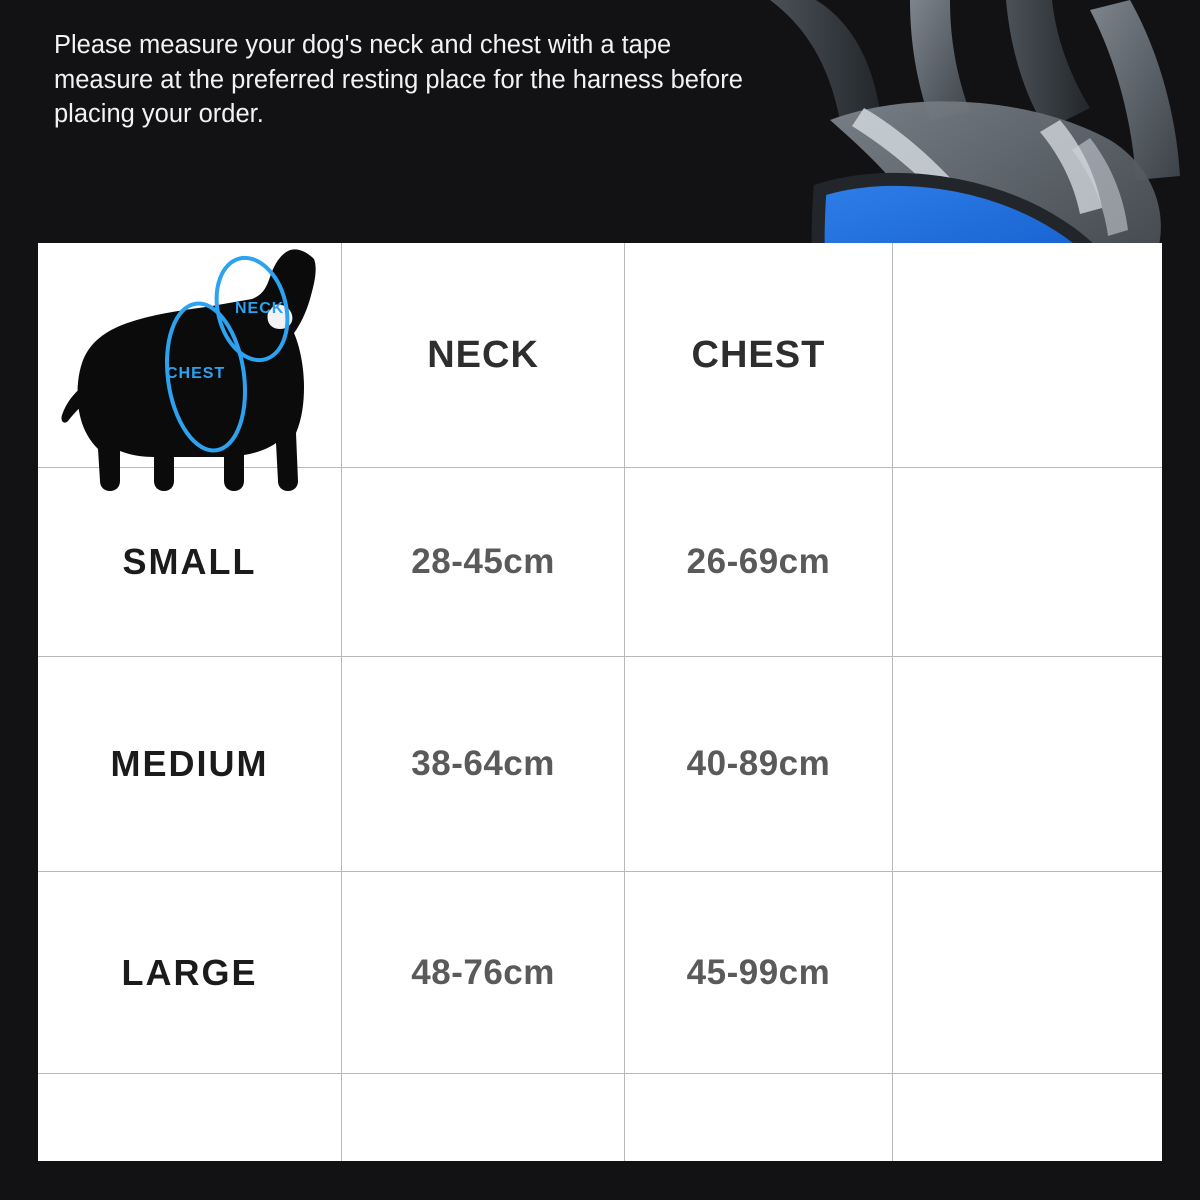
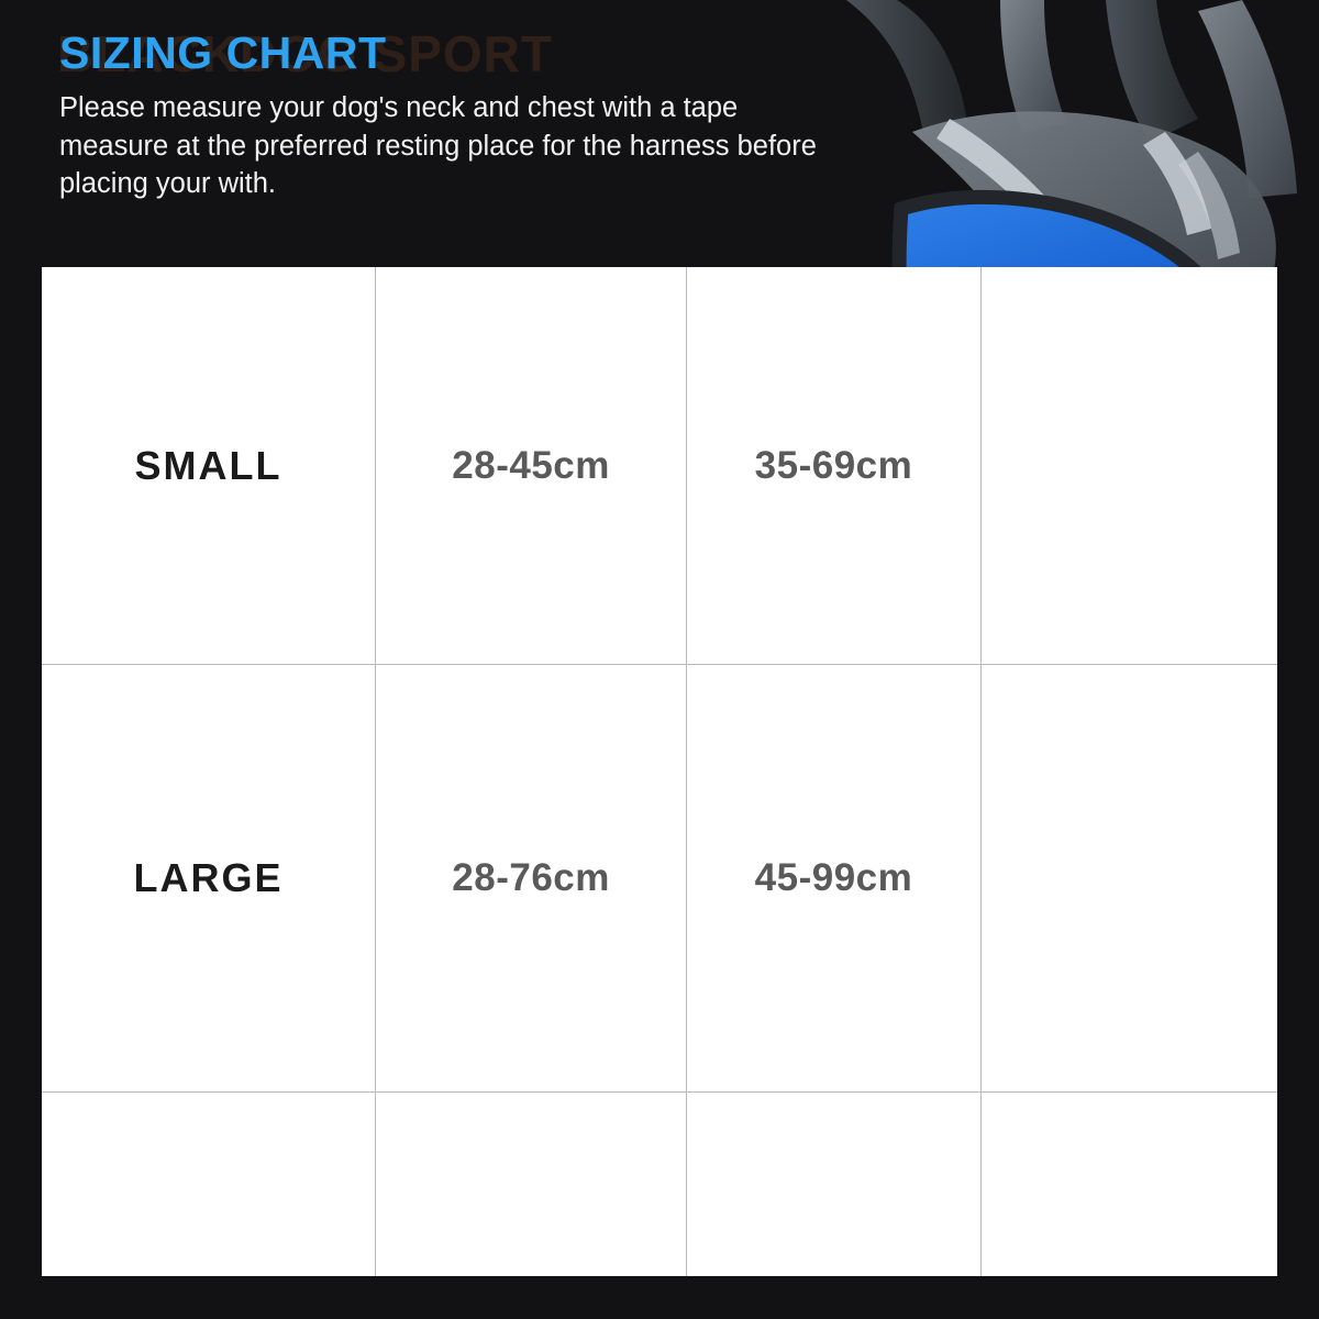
+ BLACKDOG SPORT
+ SIZING CHART
- Please measure your dog's neck and chest with a tape measure at the preferred resting place for the harness before placing your order.
+ Please measure your dog's neck and chest with a tape measure at the preferred resting place for the harness before placing your with.
- NECK CHEST	NECK	CHEST
- SMALL	28-45cm	26-69cm
+ SMALL	28-45cm	35-69cm
- MEDIUM	38-64cm	40-89cm
- LARGE	48-76cm	45-99cm
+ LARGE	28-76cm	45-99cm
